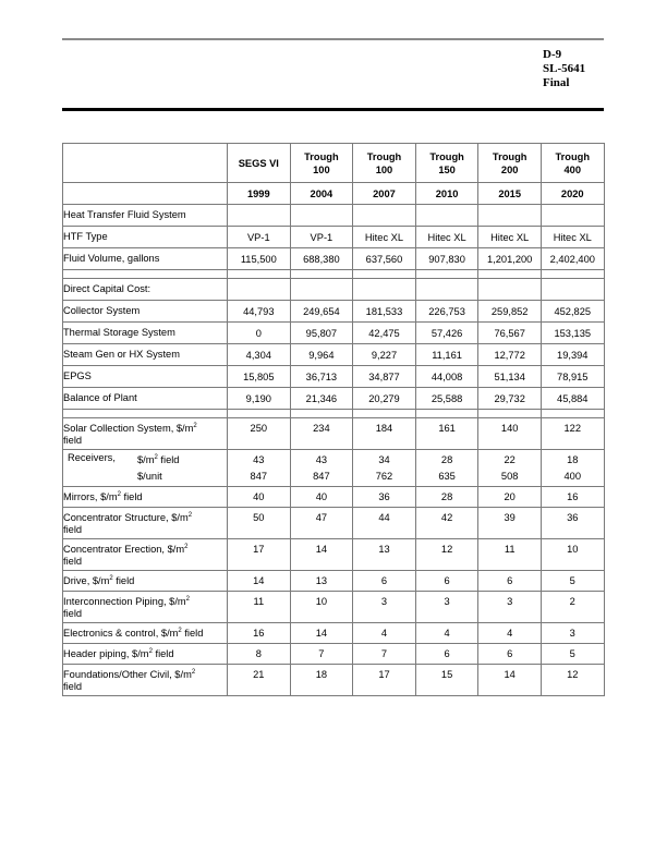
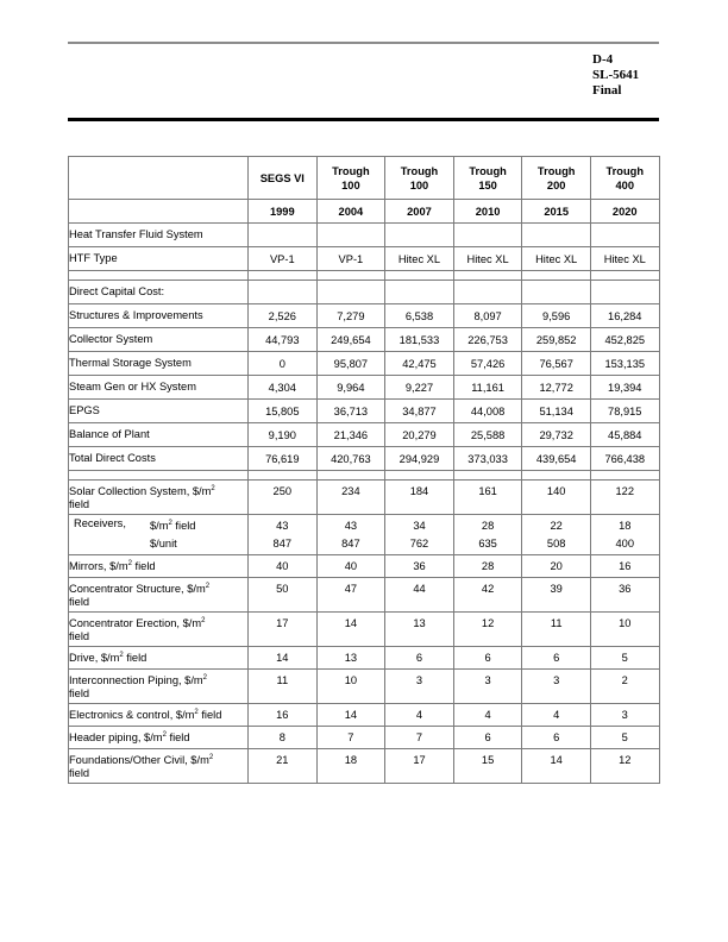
- D-9
+ D-4
  SL-5641
  Final
  	SEGS VI	Trough100	Trough100	Trough150	Trough200	Trough400
  	1999	2004	2007	2010	2015	2020
  Heat Transfer Fluid System
  HTF Type	VP-1	VP-1	Hitec XL	Hitec XL	Hitec XL	Hitec XL
- Fluid Volume, gallons	115,500	688,380	637,560	907,830	1,201,200	2,402,400
  Direct Capital Cost:
+ Structures & Improvements	2,526	7,279	6,538	8,097	9,596	16,284
  Collector System	44,793	249,654	181,533	226,753	259,852	452,825
  Thermal Storage System	0	95,807	42,475	57,426	76,567	153,135
  Steam Gen or HX System	4,304	9,964	9,227	11,161	12,772	19,394
  EPGS	15,805	36,713	34,877	44,008	51,134	78,915
  Balance of Plant	9,190	21,346	20,279	25,588	29,732	45,884
+ Total Direct Costs	76,619	420,763	294,929	373,033	439,654	766,438
  Solar Collection System, $/mfield	250	234	184	161	140	122
  Receivers, $/m field$/unit	43847	43847	34762	28635	22508	18400
  Mirrors, $/m field	40	40	36	28	20	16
  Concentrator Structure, $/mfield	50	47	44	42	39	36
  Concentrator Erection, $/mfield	17	14	13	12	11	10
  Drive, $/m field	14	13	6	6	6	5
  Interconnection Piping, $/mfield	11	10	3	3	3	2
  Electronics & control, $/m field	16	14	4	4	4	3
  Header piping, $/m field	8	7	7	6	6	5
  Foundations/Other Civil, $/mfield	21	18	17	15	14	12
